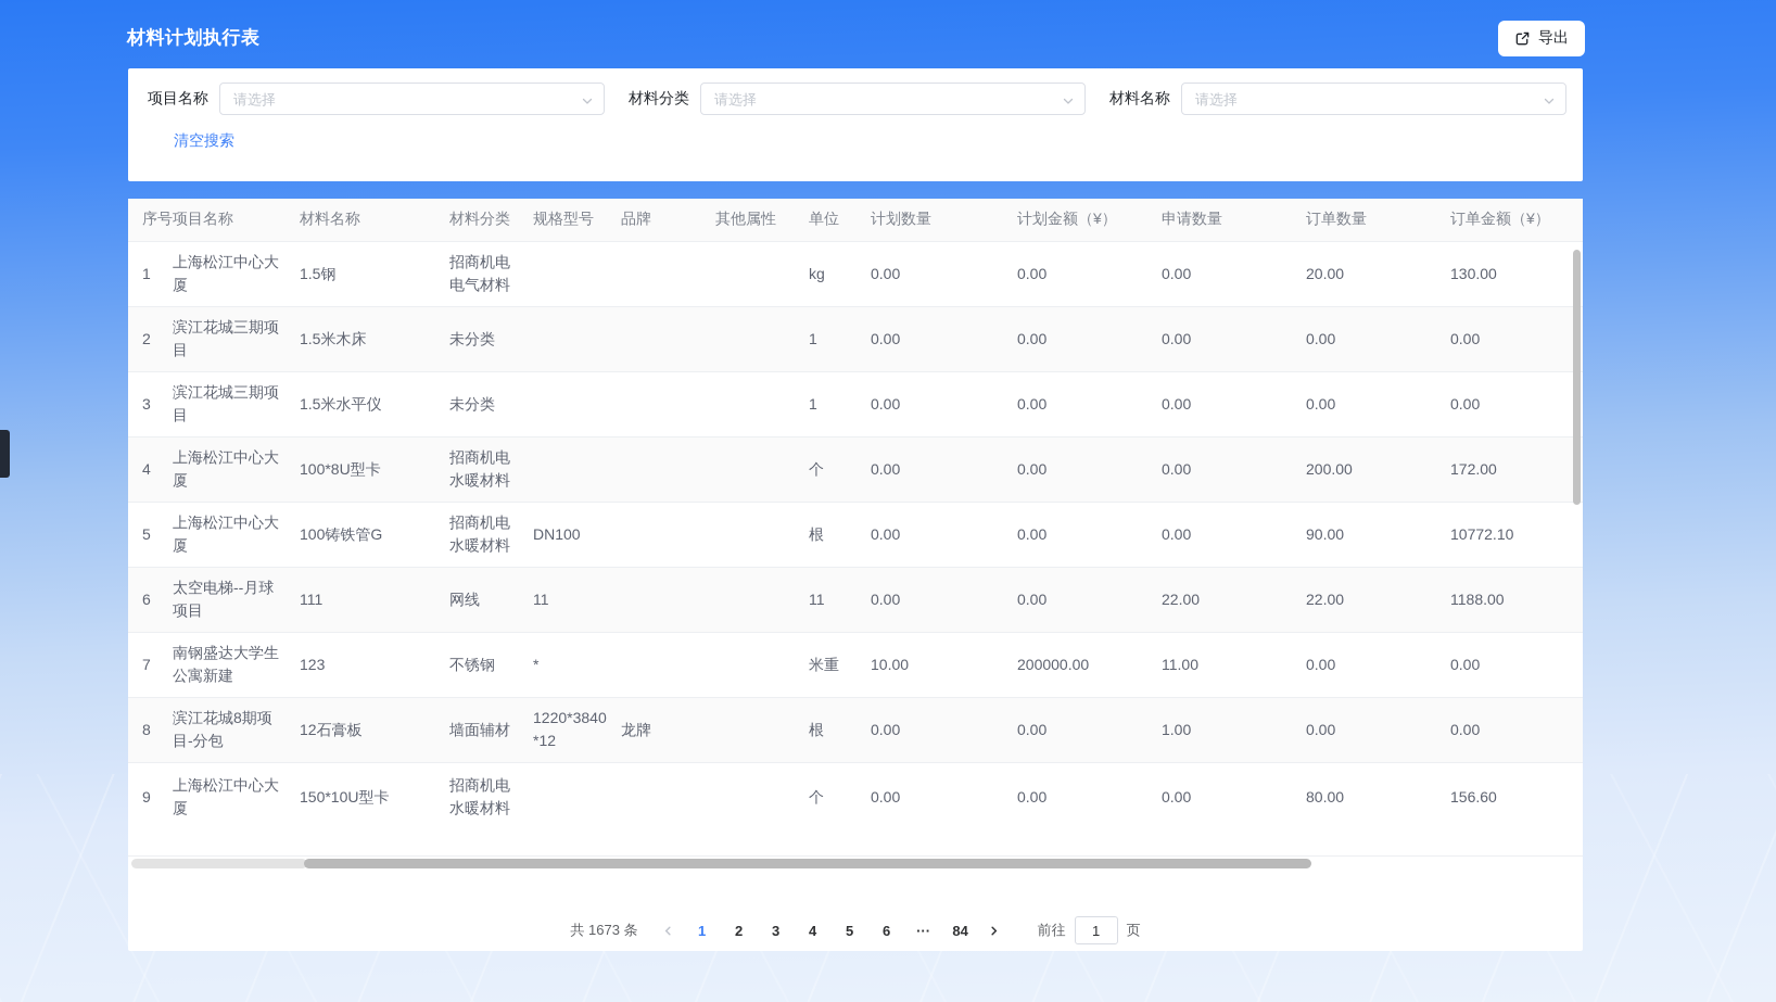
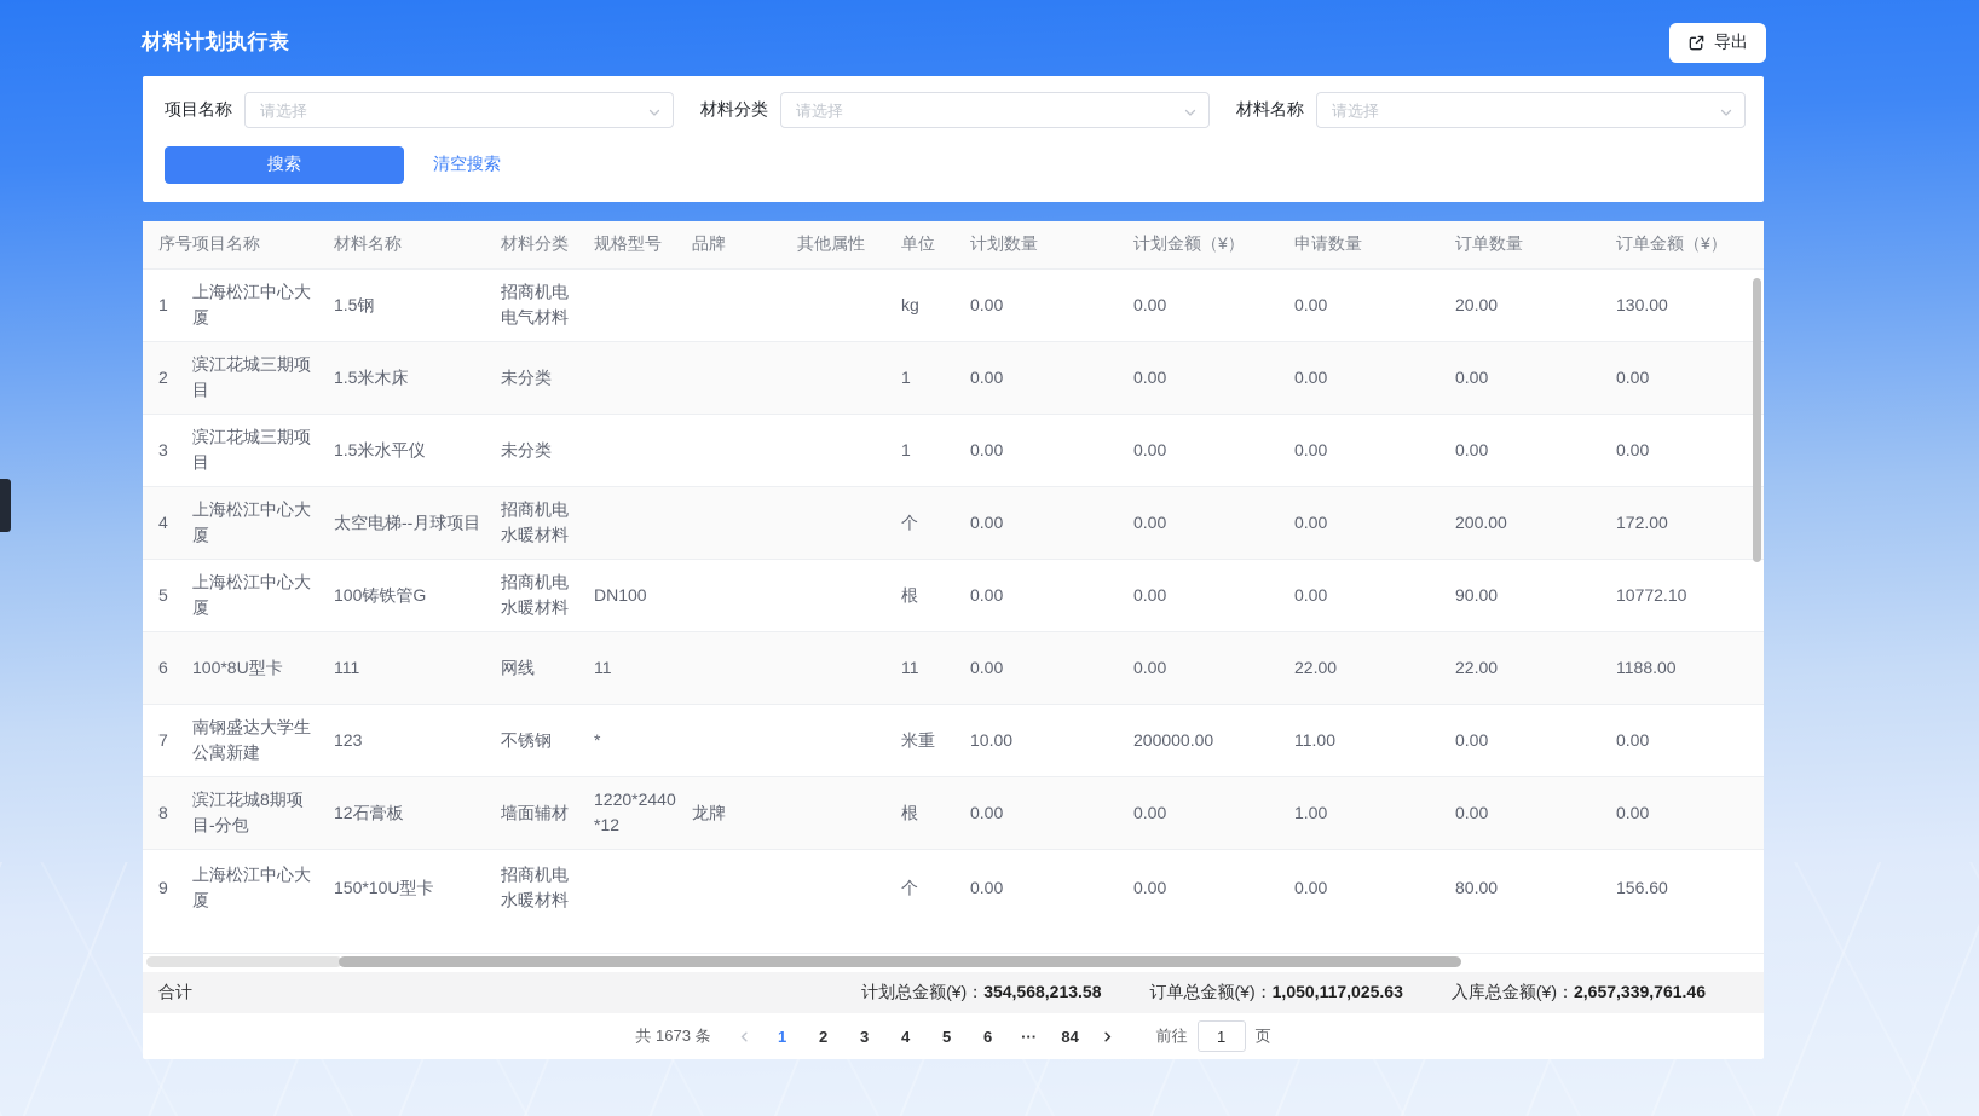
  材料计划执行表
  导出
  项目名称
  请选择
  材料分类
  请选择
  材料名称
  请选择
+ 搜索
  清空搜索
  序号	项目名称	材料名称	材料分类	规格型号	品牌	其他属性	单位	计划数量	计划金额（¥）	申请数量	订单数量	订单金额（¥）
  1	上海松江中心大厦	1.5钢	招商机电电气材料				kg	0.00	0.00	0.00	20.00	130.00
  2	滨江花城三期项目	1.5米木床	未分类				1	0.00	0.00	0.00	0.00	0.00
  3	滨江花城三期项目	1.5米水平仪	未分类				1	0.00	0.00	0.00	0.00	0.00
- 4	上海松江中心大厦	100*8U型卡	招商机电水暖材料				个	0.00	0.00	0.00	200.00	172.00
+ 4	上海松江中心大厦	太空电梯--月球项目	招商机电水暖材料				个	0.00	0.00	0.00	200.00	172.00
  5	上海松江中心大厦	100铸铁管G	招商机电水暖材料	DN100			根	0.00	0.00	0.00	90.00	10772.10
- 6	太空电梯--月球项目	111	网线	11			11	0.00	0.00	22.00	22.00	1188.00
+ 6	100*8U型卡	111	网线	11			11	0.00	0.00	22.00	22.00	1188.00
  7	南钢盛达大学生公寓新建	123	不锈钢	*			米重	10.00	200000.00	11.00	0.00	0.00
- 8	滨江花城8期项目-分包	12石膏板	墙面辅材	1220*3840*12	龙牌		根	0.00	0.00	1.00	0.00	0.00
+ 8	滨江花城8期项目-分包	12石膏板	墙面辅材	1220*2440*12	龙牌		根	0.00	0.00	1.00	0.00	0.00
  9	上海松江中心大厦	150*10U型卡	招商机电水暖材料				个	0.00	0.00	0.00	80.00	156.60
+ 合计
+ 计划总金额(¥)：354,568,213.58
+ 订单总金额(¥)：1,050,117,025.63
+ 入库总金额(¥)：2,657,339,761.46
  共 1673 条
  1
  2
  3
  4
  5
  6
  ···
  84
  前往
  1
  页
